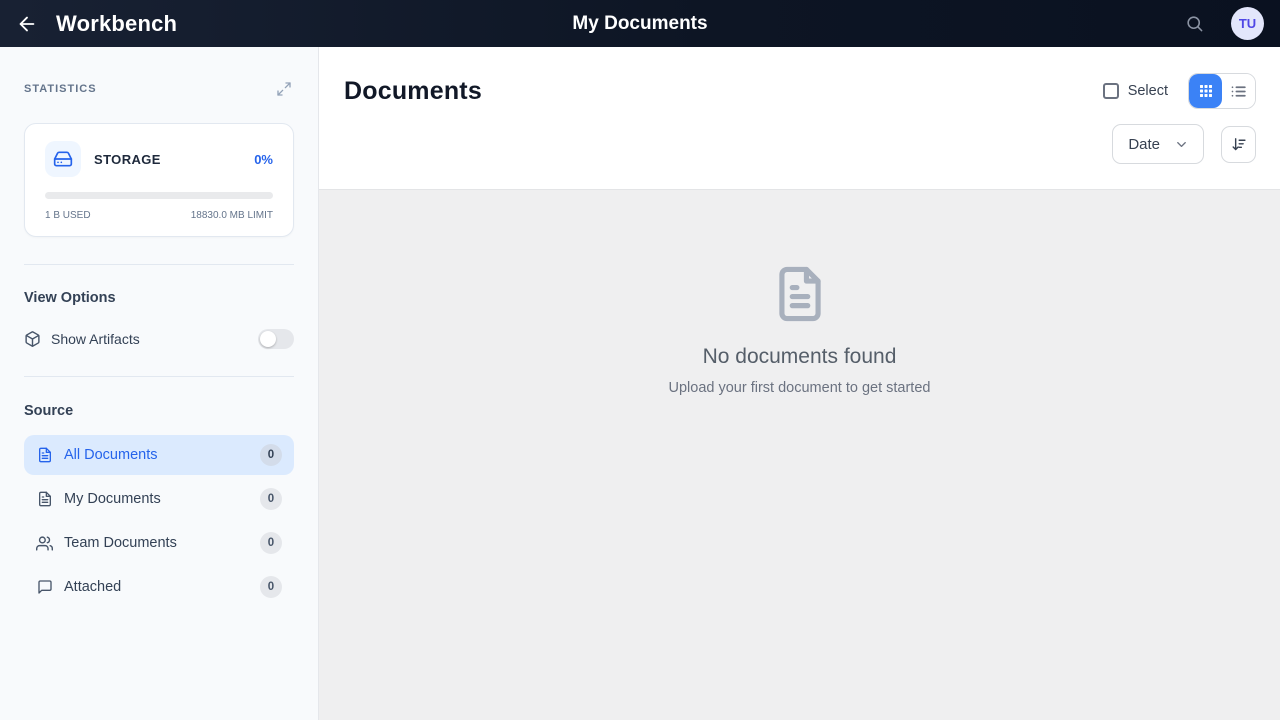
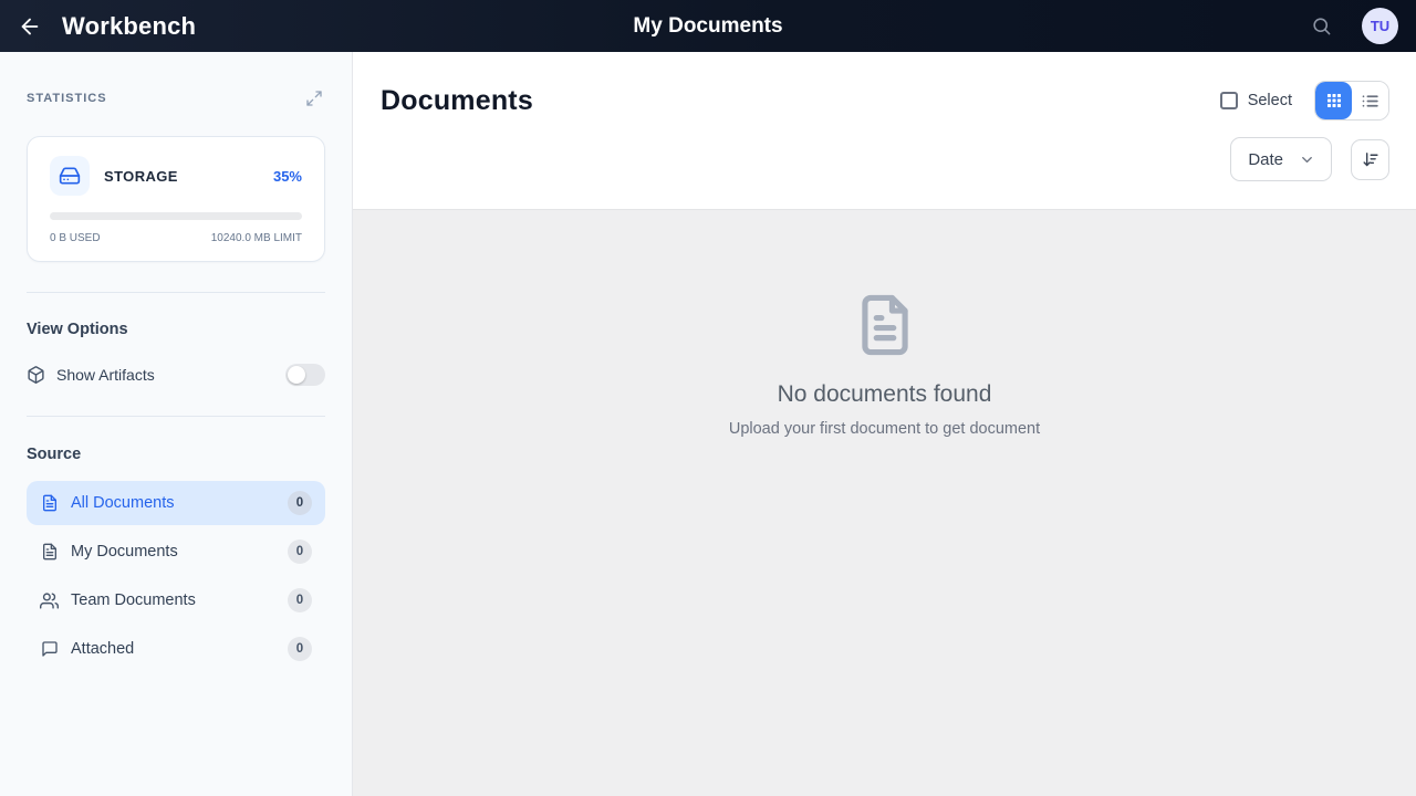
  Workbench
  My Documents
  TU
  STATISTICS
  STORAGE
- 0%
+ 35%
- 1 B USED
+ 0 B USED
- 18830.0 MB LIMIT
+ 10240.0 MB LIMIT
  View Options
  Show Artifacts
  Source
  All Documents
  0
  My Documents
  0
  Team Documents
  0
  Attached
  0
  Documents
  Select
  Date
  No documents found
- Upload your first document to get started
+ Upload your first document to get document
